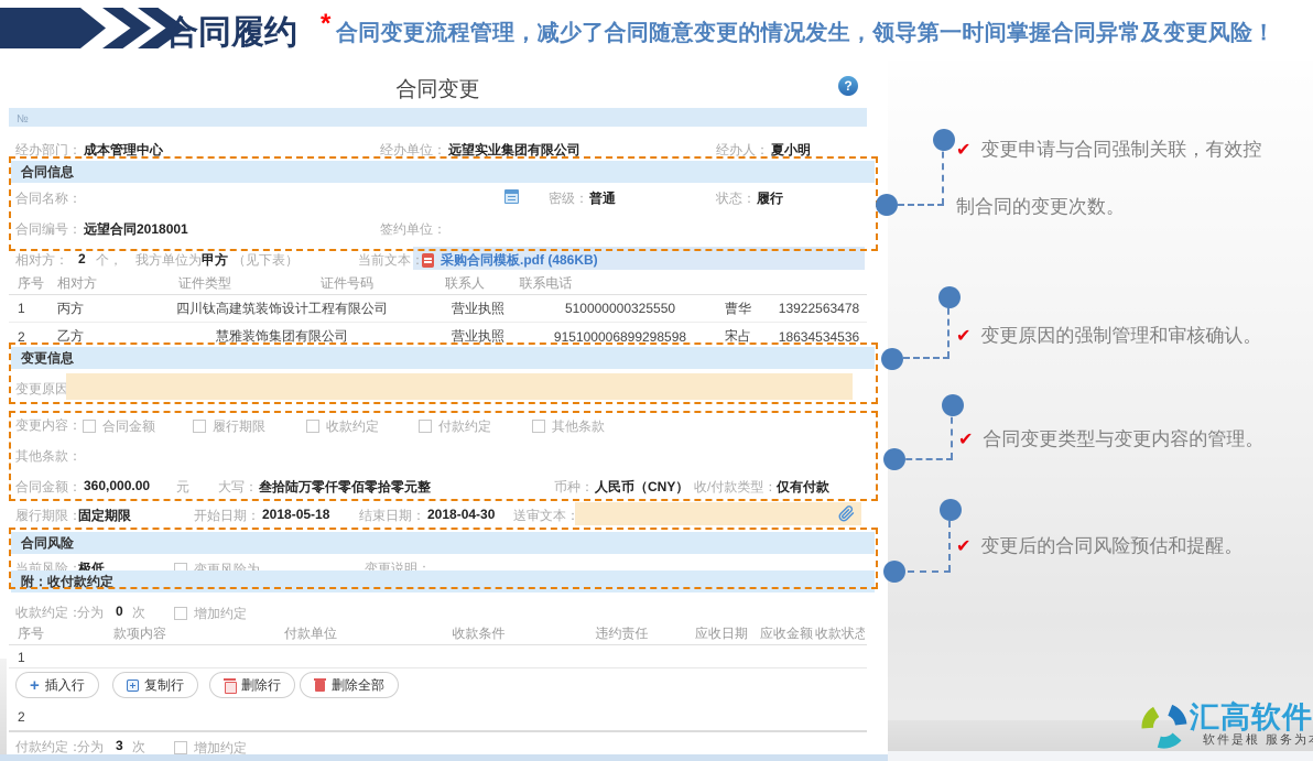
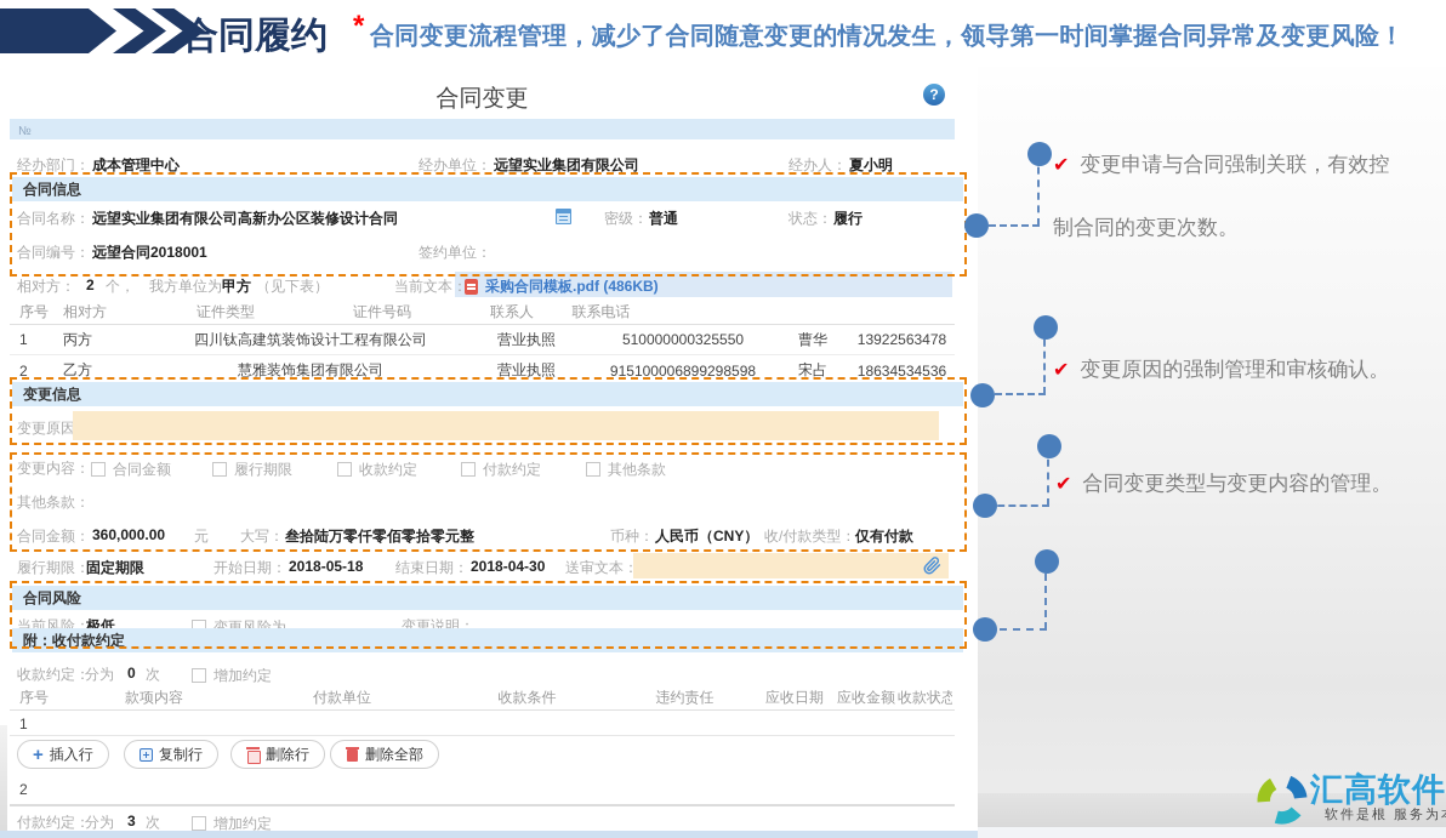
  合同履约
  *
  合同变更流程管理，减少了合同随意变更的情况发生，领导第一时间掌握合同异常及变更风险！
  合同变更
  ?
  №
  经办部门：
  成本管理中心
  经办单位：
  远望实业集团有限公司
  经办人：
  夏小明
  合同信息
  合同名称：
+ 远望实业集团有限公司高新办公区装修设计合同
  密级：
  普通
  状态：
  履行
  合同编号：
  远望合同2018001
  签约单位：
  相对方：
  2
  个，
  我方单位为
  甲方
  （见下表）
  当前文本：
  采购合同模板.pdf (486KB)
  序号
  相对方
  证件类型
  证件号码
  联系人
  联系电话
  1
  丙方
  四川钛高建筑装饰设计工程有限公司
  营业执照
  510000000325550
  曹华
  13922563478
  2
  乙方
  慧雅装饰集团有限公司
  营业执照
  915100006899298598
  宋占
  18634534536
  变更信息
  变更原因
  变更内容：
  合同金额
  履行期限
  收款约定
  付款约定
  其他条款
  其他条款：
  合同金额：
  360,000.00
  元
  大写：
  叁拾陆万零仟零佰零拾零元整
  币种：
  人民币（CNY）
  收/付款类型：
  仅有付款
  履行期限：
  固定期限
  开始日期：
  2018-05-18
  结束日期：
  2018-04-30
  送审文本：
  合同风险
  当前风险：
  极低
  变更风险为
  变更说明：
  附：收付款约定
  收款约定：
  分为
  0
  次
  增加约定
  序号
  款项内容
  付款单位
  收款条件
  违约责任
  应收日期
  应收金额
  收款状态
  1
  +
  插入行
  复制行
  删除行
  删除全部
  2
  付款约定：
  分为
  3
  次
  增加约定
  ✔ 变更申请与合同强制关联，有效控制合同的变更次数。
  ✔ 变更原因的强制管理和审核确认。
  ✔ 合同变更类型与变更内容的管理。
- ✔ 变更后的合同风险预估和提醒。
  汇高软件
  软件是根 服务为
